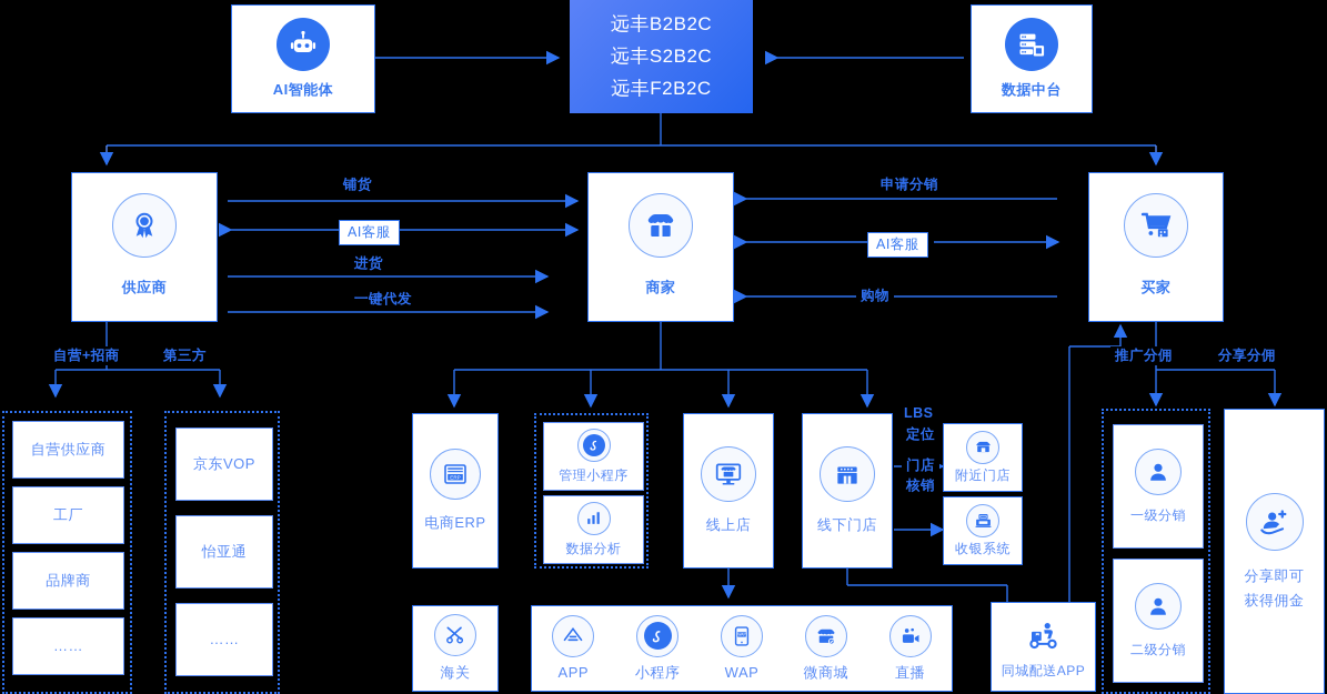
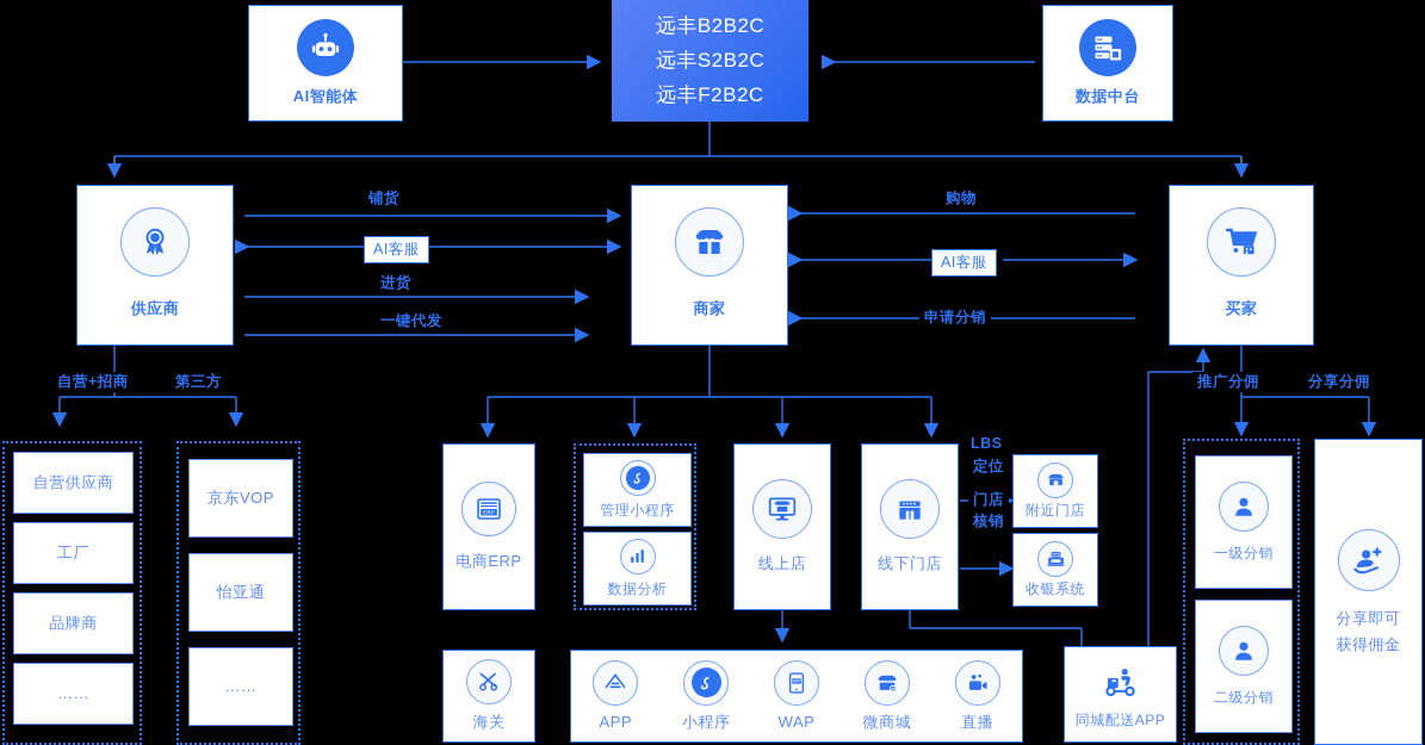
  AI智能体
  远丰B2B2C
  远丰S2B2C
  远丰F2B2C
  数据中台
  供应商
  商家
  买家
  铺货
  AI客服
  进货
  一键代发
- 申请分销
+ 购物
  AI客服
- 购物
+ 申请分销
  自营+招商
  第三方
  推广分佣
  分享分佣
  自营供应商
  工厂
  品牌商
  ……
  京东VOP
  怡亚通
  ……
  电商ERP
  管理小程序
  数据分析
  线上店
  线下门店
  LBS
  定位
  门店
  核销
  附近门店
  收银系统
  海关
  APP
  小程序
  WAP
  微商城
  直播
  同城配送APP
  一级分销
  二级分销
  分享即可
  获得佣金
